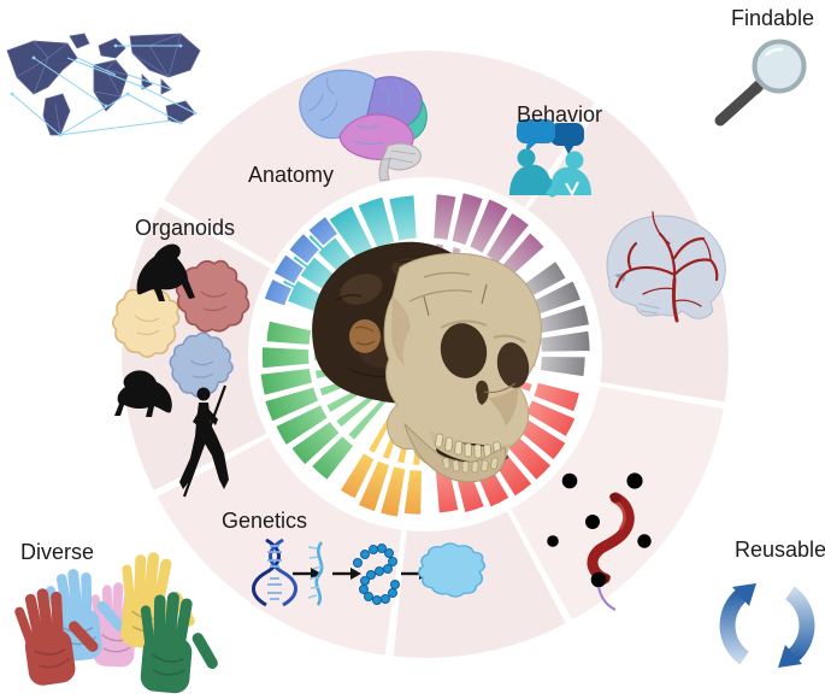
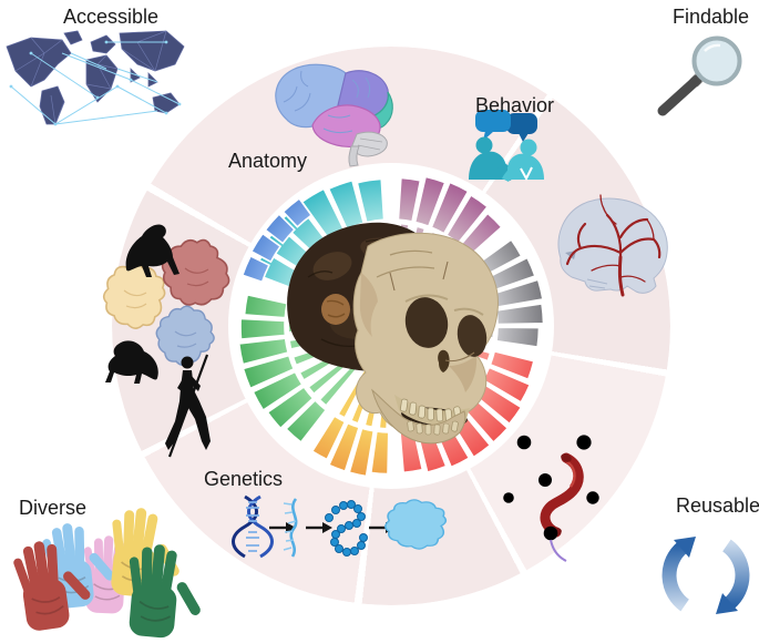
+ Accessible
  Findable
  Anatomy
  Behavior
- Organoids
  Genetics
  Diverse
  Reusable
